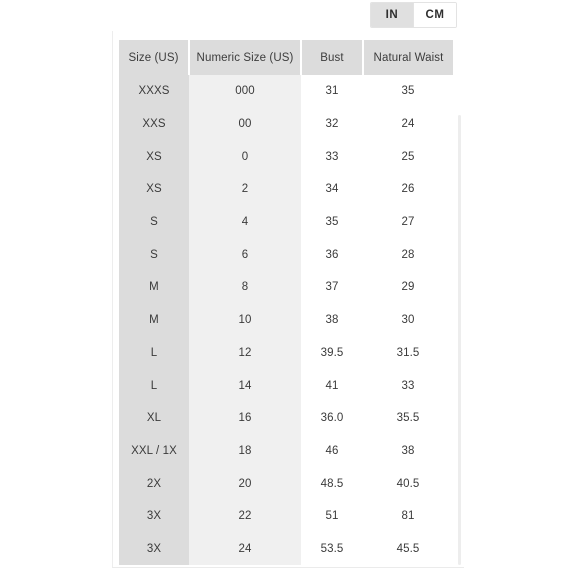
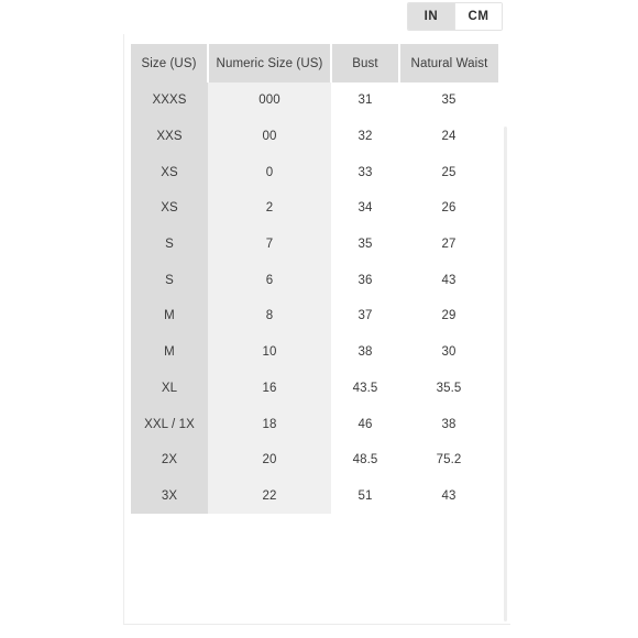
  IN
  CM
  Size (US)	Numeric Size (US)	Bust	Natural Waist
  XXXS	000	31	35
  XXS	00	32	24
  XS	0	33	25
  XS	2	34	26
- S	4	35	27
+ S	7	35	27
- S	6	36	28
+ S	6	36	43
  M	8	37	29
  M	10	38	30
- L	12	39.5	31.5
- L	14	41	33
- XL	16	36.0	35.5
+ XL	16	43.5	35.5
  XXL / 1X	18	46	38
- 2X	20	48.5	40.5
+ 2X	20	48.5	75.2
- 3X	22	51	81
+ 3X	22	51	43
- 3X	24	53.5	45.5
